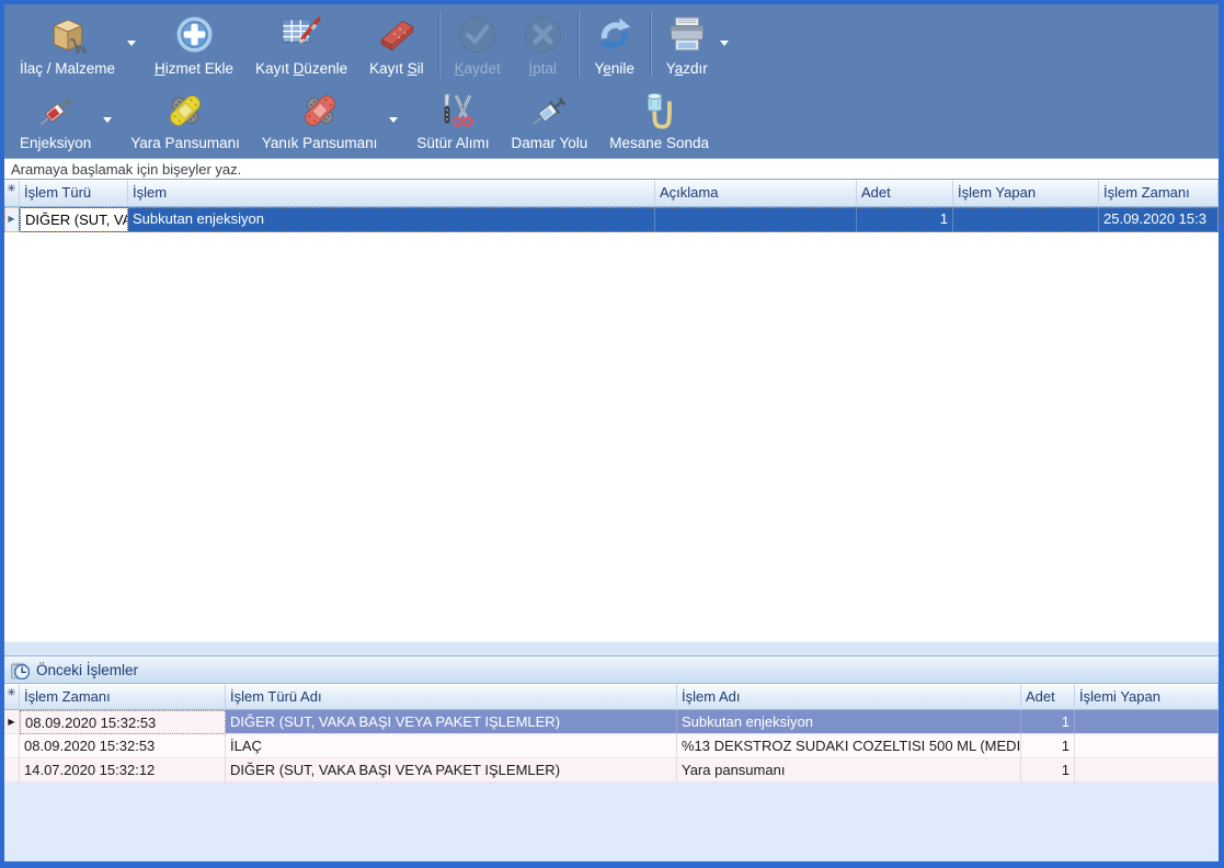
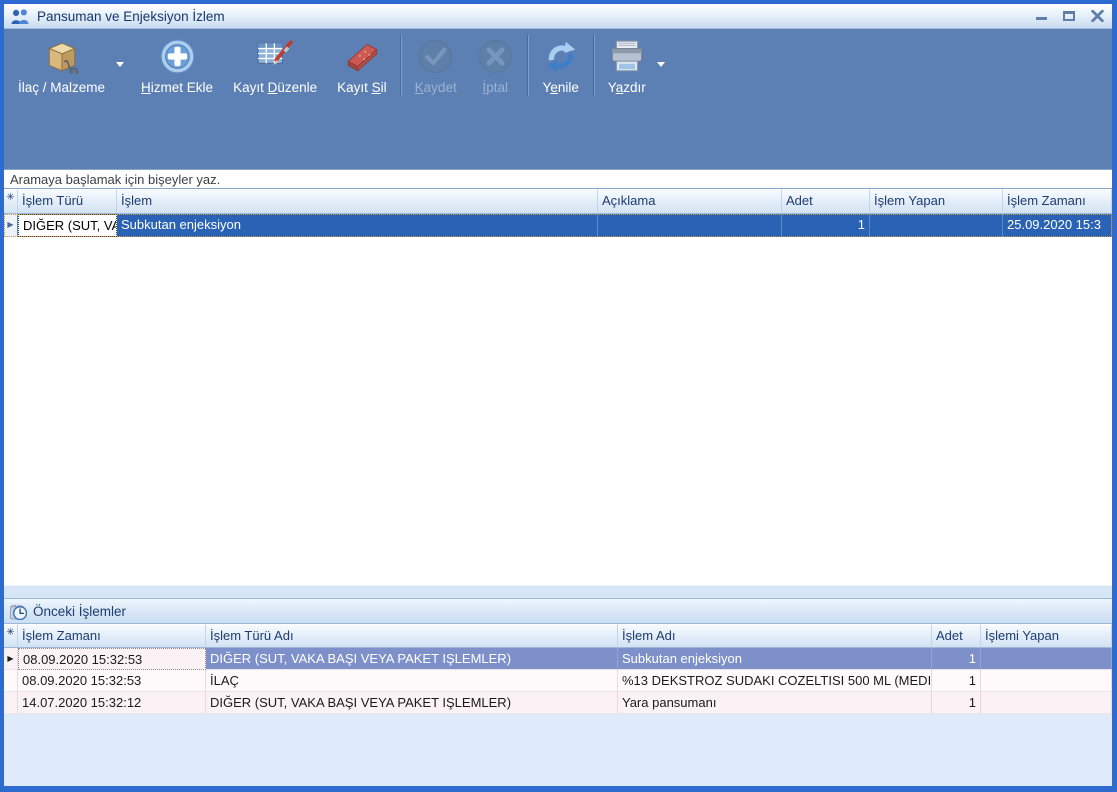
+ Pansuman ve Enjeksiyon İzlem
  İlaç / Malzeme
  Hizmet Ekle
  Kayıt Düzenle
  Kayıt Sil
  Kaydet
  İptal
  Yenile
  Yazdır
- Enjeksiyon
- Yara Pansumanı
- Yanık Pansumanı
- Sütür Alımı
- Damar Yolu
- Mesane Sonda
  Aramaya başlamak için bişeyler yaz.
  ✳
  İşlem Türü
  İşlem
  Açıklama
  Adet
  İşlem Yapan
  İşlem Zamanı
  ▶
  DIĞER (SUT, VA
  Subkutan enjeksiyon
  1
  25.09.2020 15:3
  Önceki İşlemler
  ✳
  İşlem Zamanı
  İşlem Türü Adı
  İşlem Adı
  Adet
  İşlemi Yapan
  ▶
  08.09.2020 15:32:53
  DIĞER (SUT, VAKA BAŞI VEYA PAKET IŞLEMLER)
  Subkutan enjeksiyon
  1
  08.09.2020 15:32:53
  İLAÇ
  %13 DEKSTROZ SUDAKI COZELTISI 500 ML (MEDI
  1
  14.07.2020 15:32:12
  DIĞER (SUT, VAKA BAŞI VEYA PAKET IŞLEMLER)
  Yara pansumanı
  1
